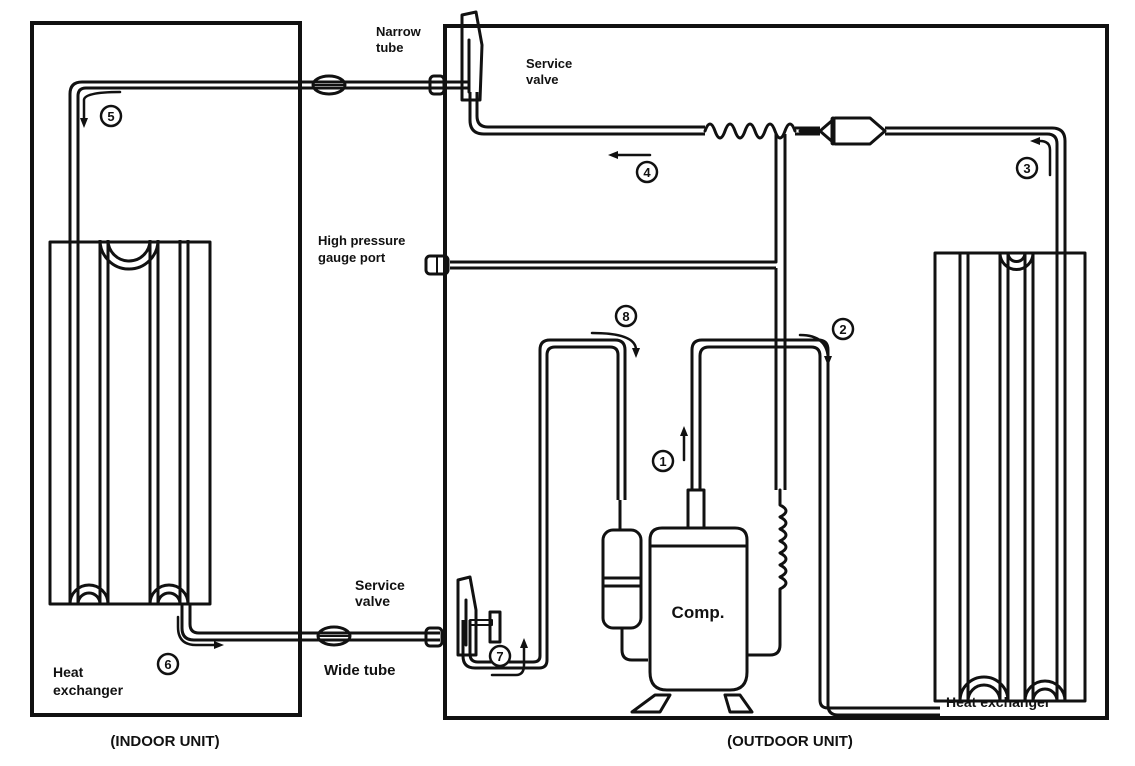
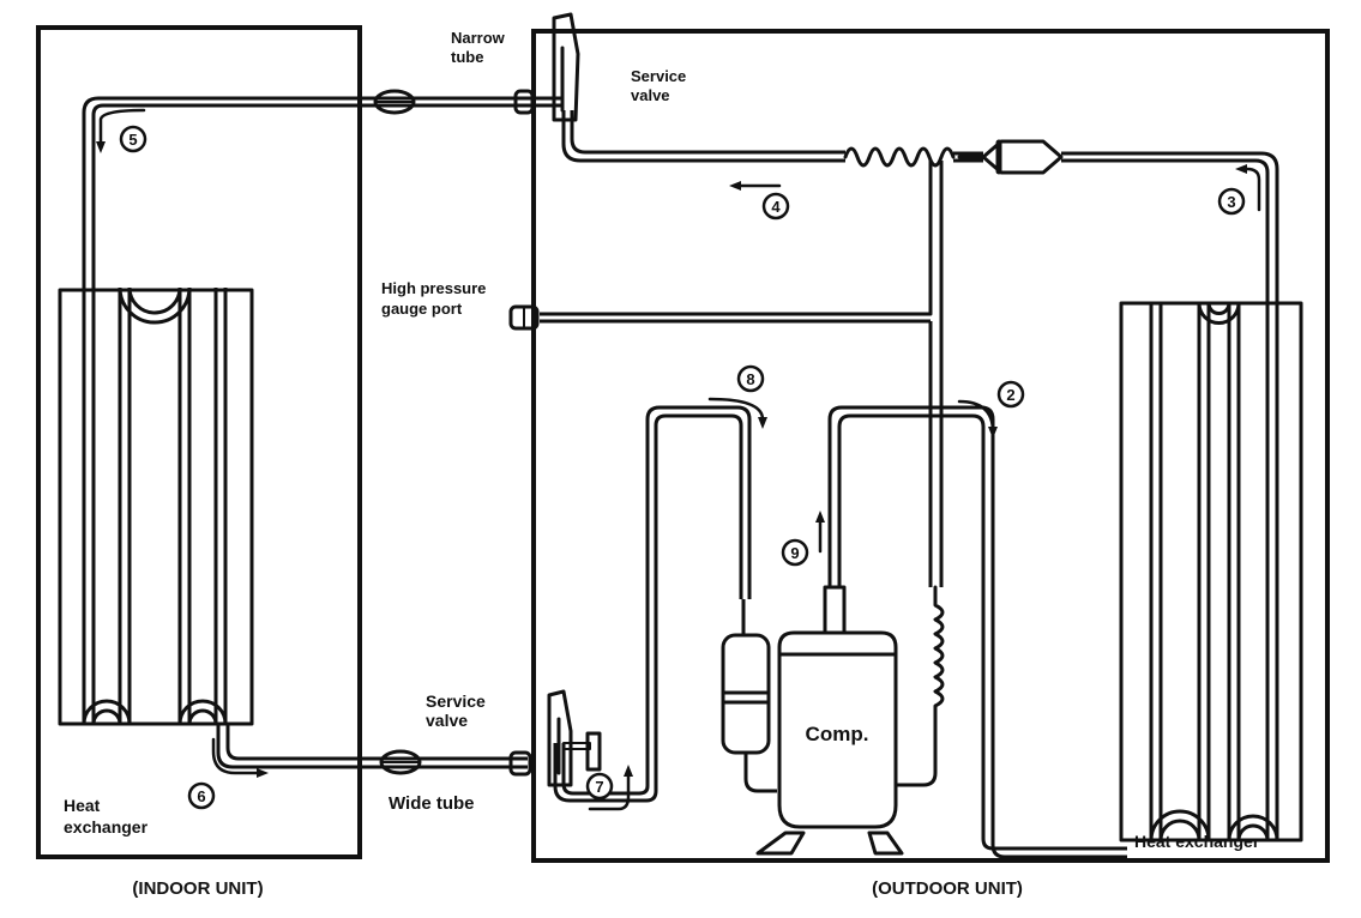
  Comp.
- 1
+ 9
  2
  3
  4
  5
  6
  7
  8
  Narrow
  tube
  Service
  valve
  High pressure
  gauge port
  Service
  valve
  Wide tube
  Heat
  exchanger
  Heat exchanger
  (INDOOR UNIT)
  (OUTDOOR UNIT)
